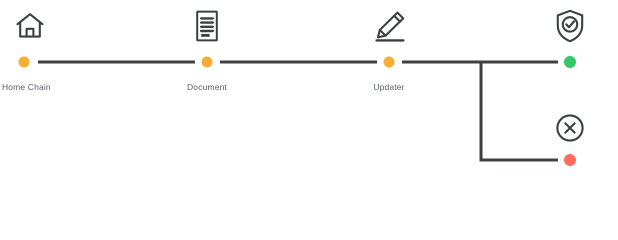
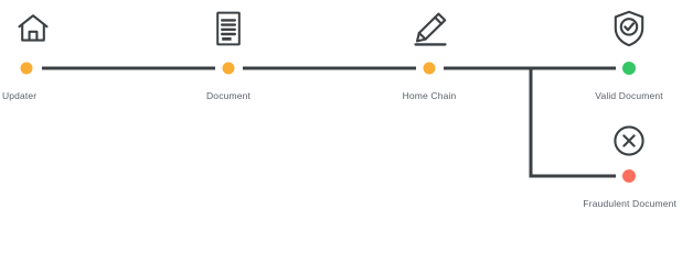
- Home Chain
+ Updater
  Document
- Updater
+ Home Chain
+ Valid Document
+ Fraudulent Document
